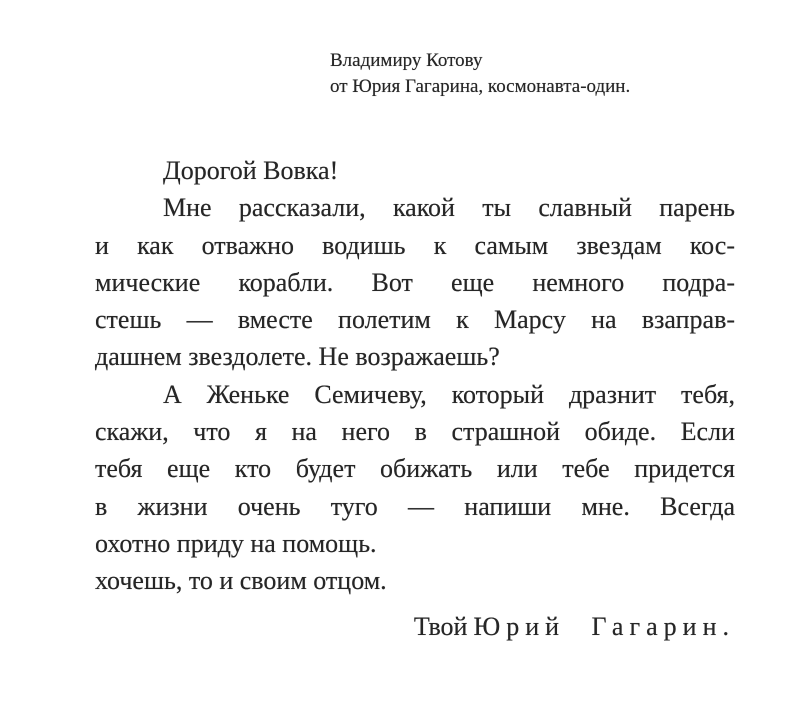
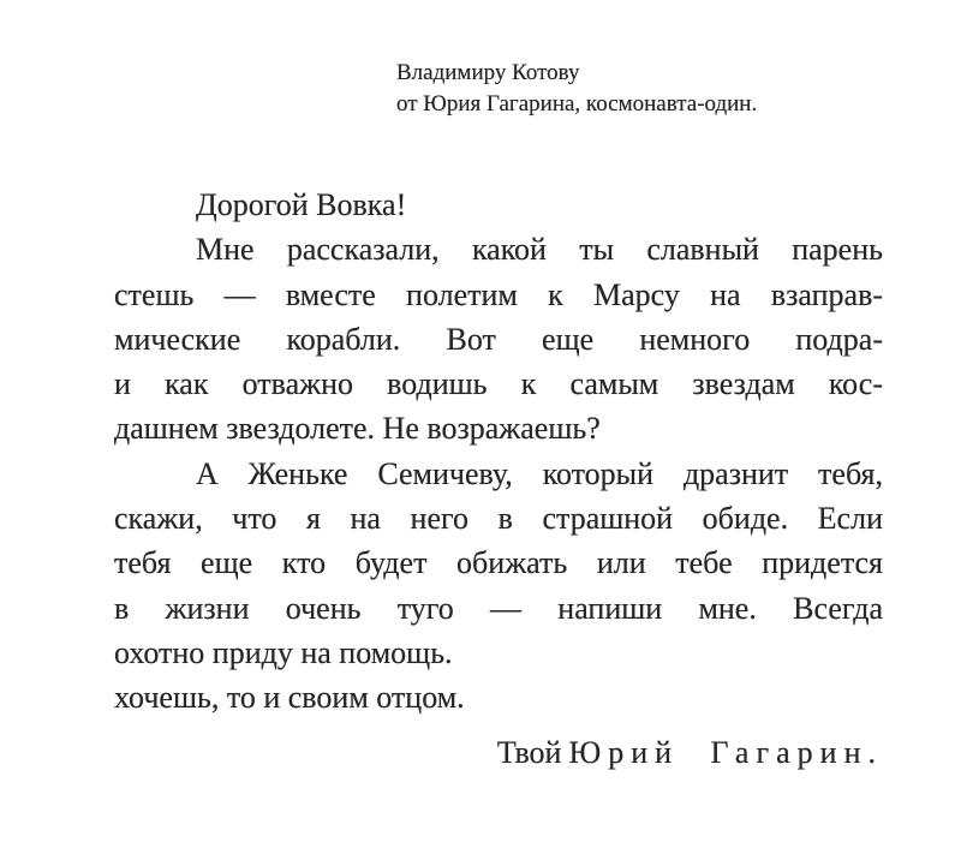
  Владимиру Котову
  от Юрия Гагарина, космонавта-один.
  Дорогой Вовка!
  Мне рассказали, какой ты славный парень
- и как отважно водишь к самым звездам кос-
+ стешь — вместе полетим к Марсу на взаправ-
  мические корабли. Вот еще немного подра-
- стешь — вместе полетим к Марсу на взаправ-
+ и как отважно водишь к самым звездам кос-
  дашнем звездолете. Не возражаешь?
  А Женьке Семичеву, который дразнит тебя,
  скажи, что я на него в страшной обиде. Если
  тебя еще кто будет обижать или тебе придется
  в жизни очень туго — напиши мне. Всегда
  охотно приду на помощь.
  хочешь, то и своим отцом.
  Твой Юрий Гагарин.
